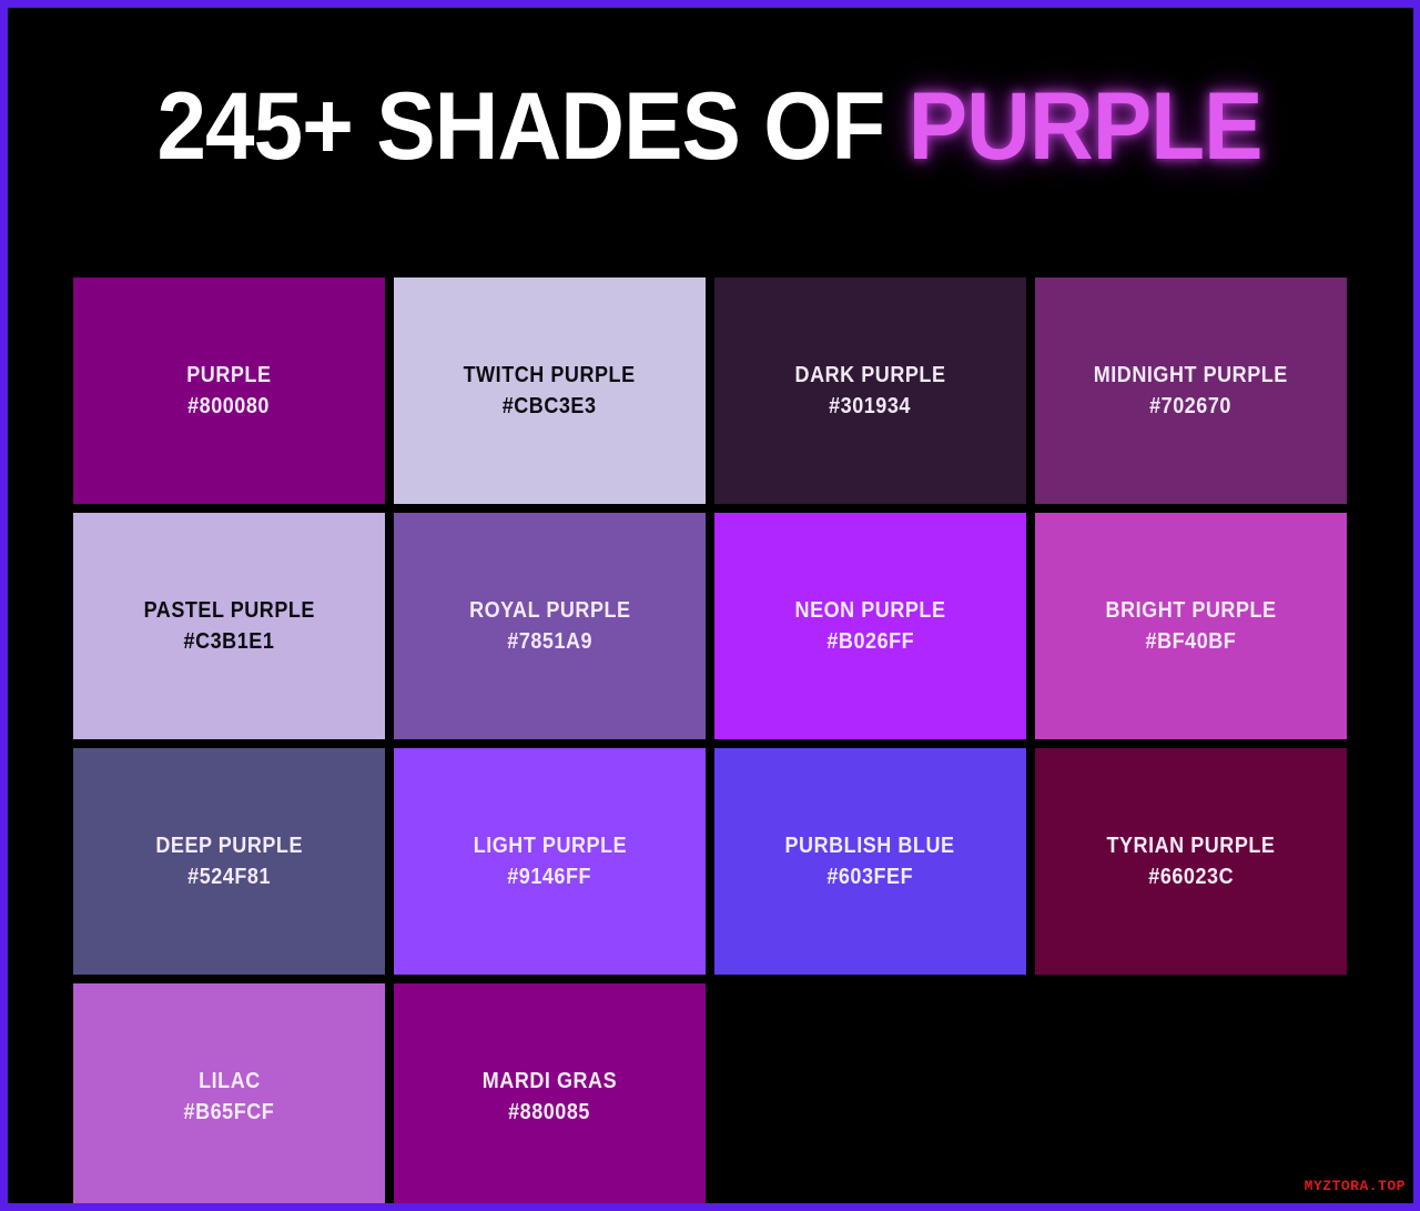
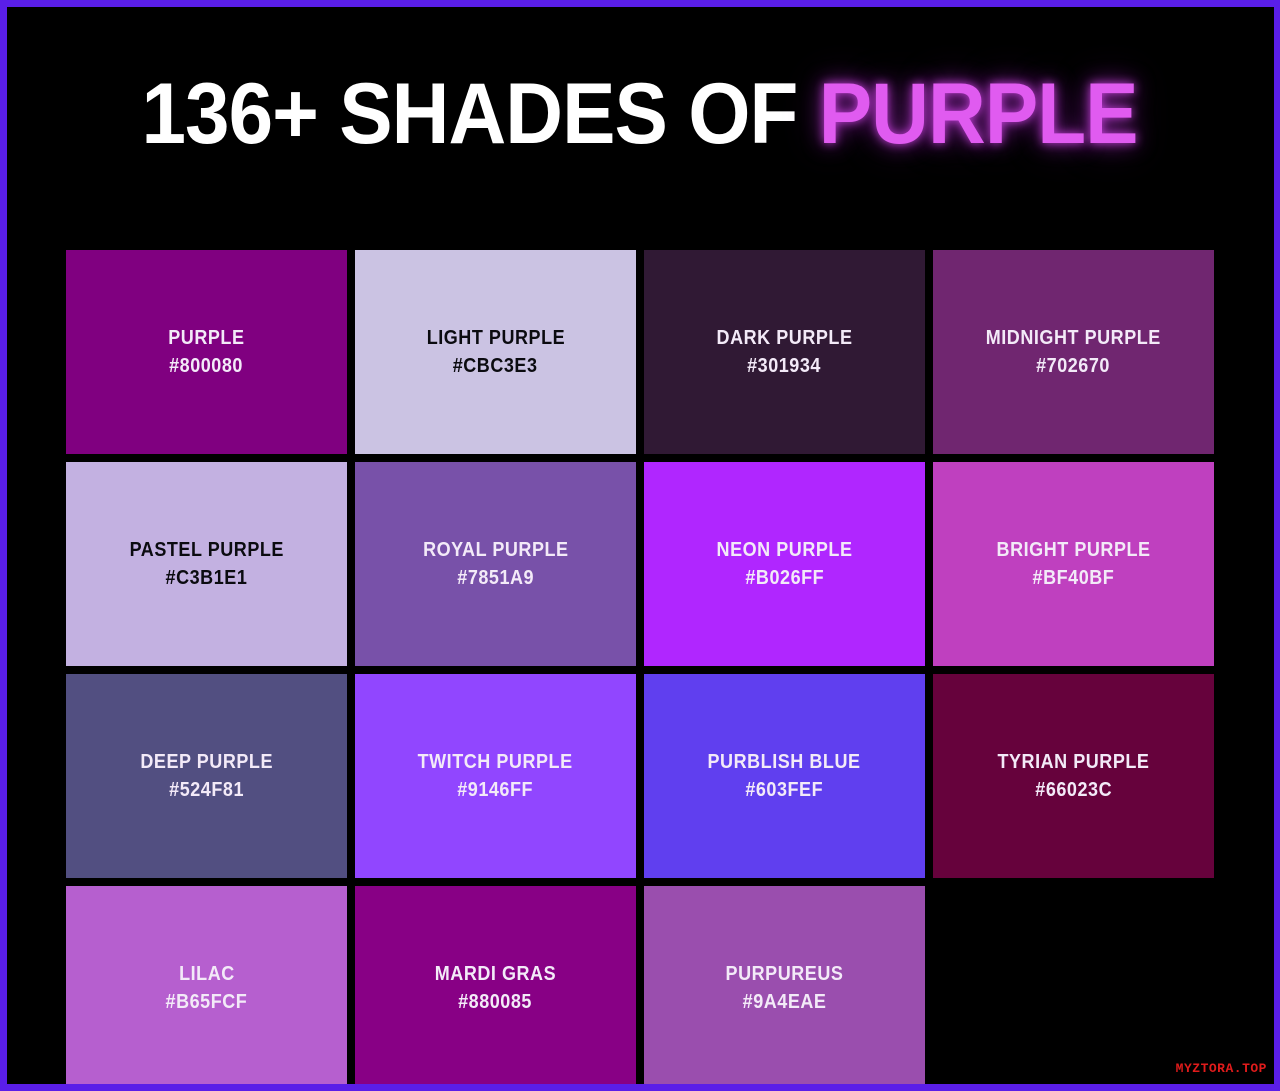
- 245+ SHADES OF PURPLE
+ 136+ SHADES OF PURPLE
  PURPLE
  #800080
- TWITCH PURPLE
+ LIGHT PURPLE
  #CBC3E3
  DARK PURPLE
  #301934
  MIDNIGHT PURPLE
  #702670
  PASTEL PURPLE
  #C3B1E1
  ROYAL PURPLE
  #7851A9
  NEON PURPLE
  #B026FF
  BRIGHT PURPLE
  #BF40BF
  DEEP PURPLE
  #524F81
- LIGHT PURPLE
+ TWITCH PURPLE
  #9146FF
  PURBLISH BLUE
  #603FEF
  TYRIAN PURPLE
  #66023C
  LILAC
  #B65FCF
  MARDI GRAS
  #880085
+ PURPUREUS
+ #9A4EAE
  MYZTORA.TOP
